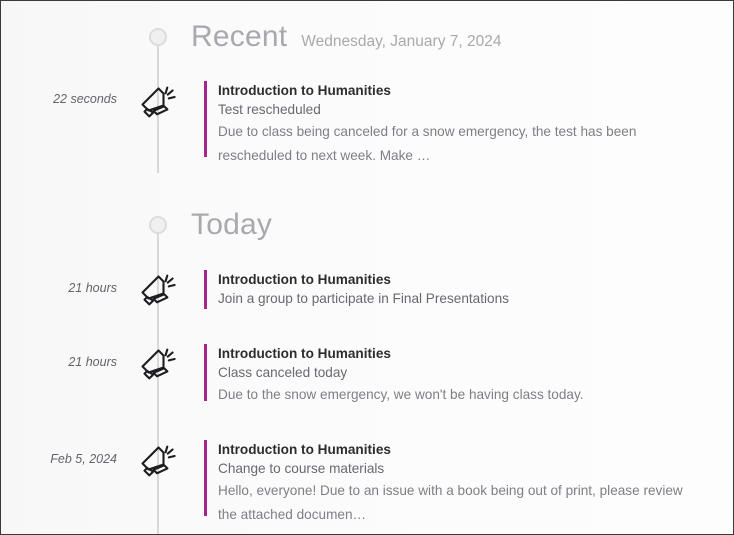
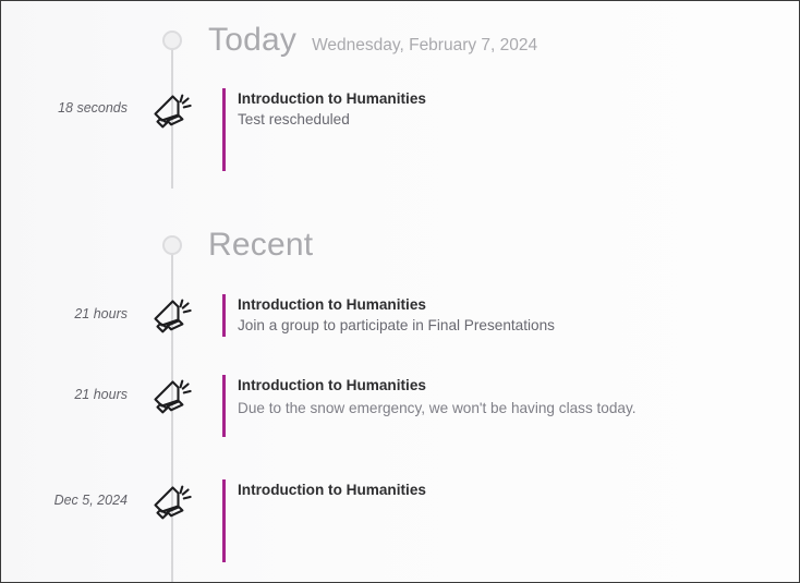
- Recent
+ Today
- Wednesday, January 7, 2024
+ Wednesday, February 7, 2024
- 22 seconds
+ 18 seconds
  Introduction to Humanities
  Test rescheduled
- Due to class being canceled for a snow emergency, the test has been rescheduled to next week. Make …
- Today
+ Recent
  21 hours
  Introduction to Humanities
  Join a group to participate in Final Presentations
  21 hours
  Introduction to Humanities
- Class canceled today
  Due to the snow emergency, we won't be having class today.
- Feb 5, 2024
+ Dec 5, 2024
  Introduction to Humanities
- Change to course materials
- Hello, everyone! Due to an issue with a book being out of print, please review the attached documen…
